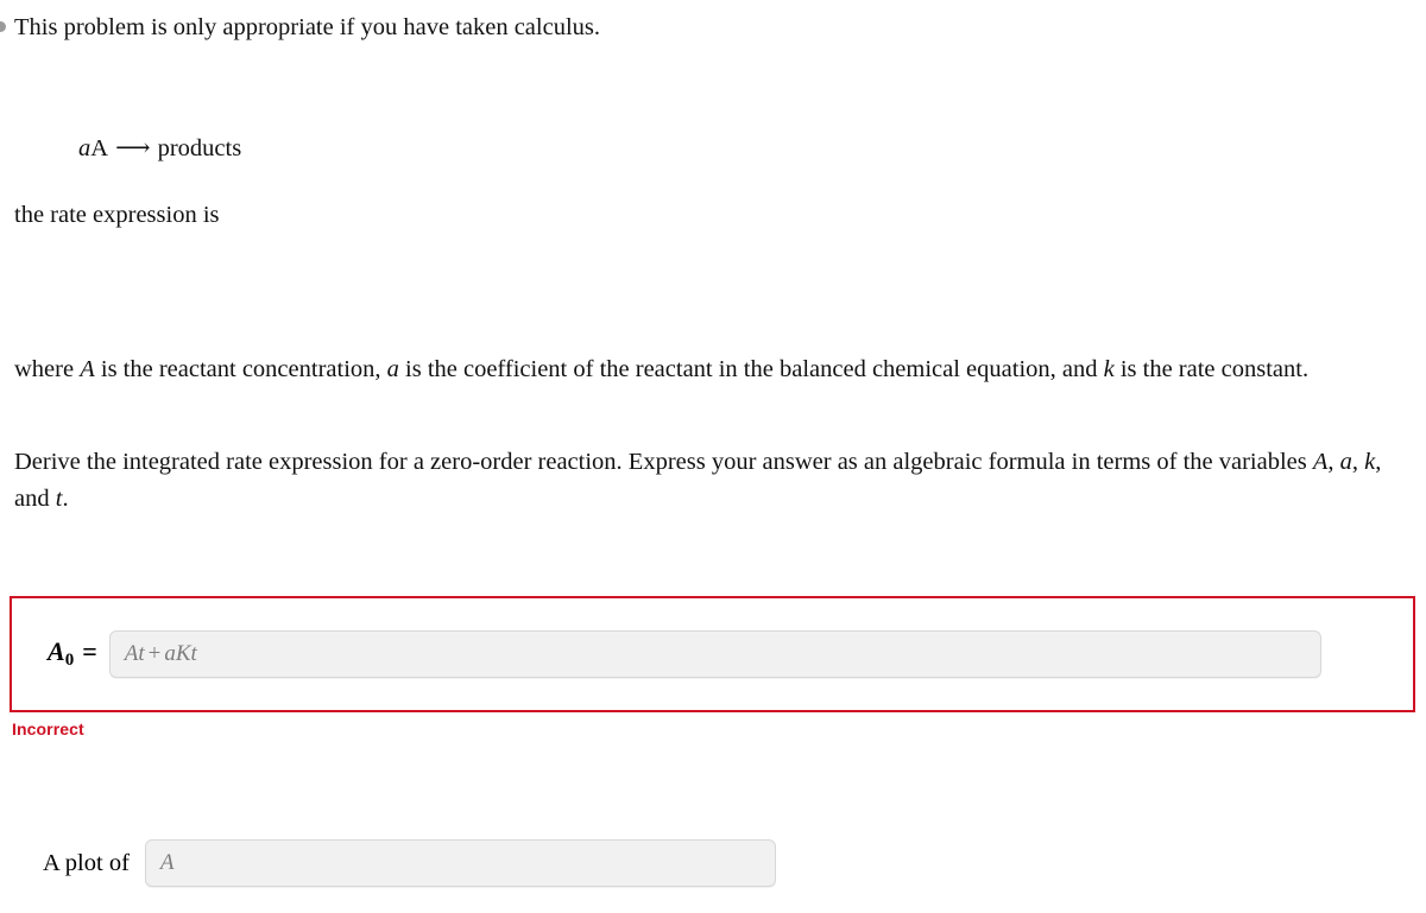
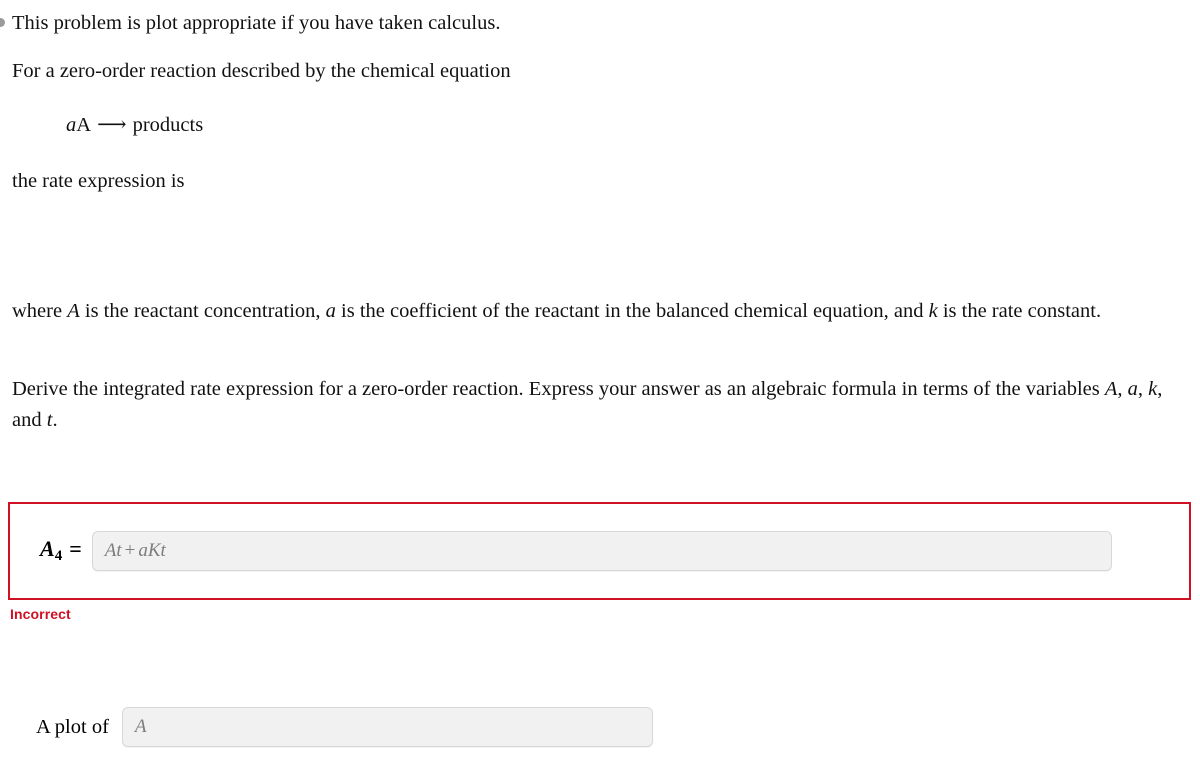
- This problem is only appropriate if you have taken calculus.
+ This problem is plot appropriate if you have taken calculus.
+ For a zero-order reaction described by the chemical equation
  aA ⟶ products
  the rate expression is
  where A is the reactant concentration, a is the coefficient of the reactant in the balanced chemical equation, and k is the rate constant.
  Derive the integrated rate expression for a zero-order reaction. Express your answer as an algebraic formula in terms of the variables A, a, k, and t.
- A0 =
+ A4 =
  At
  +
  aKt
  Incorrect
  A plot of
  A
